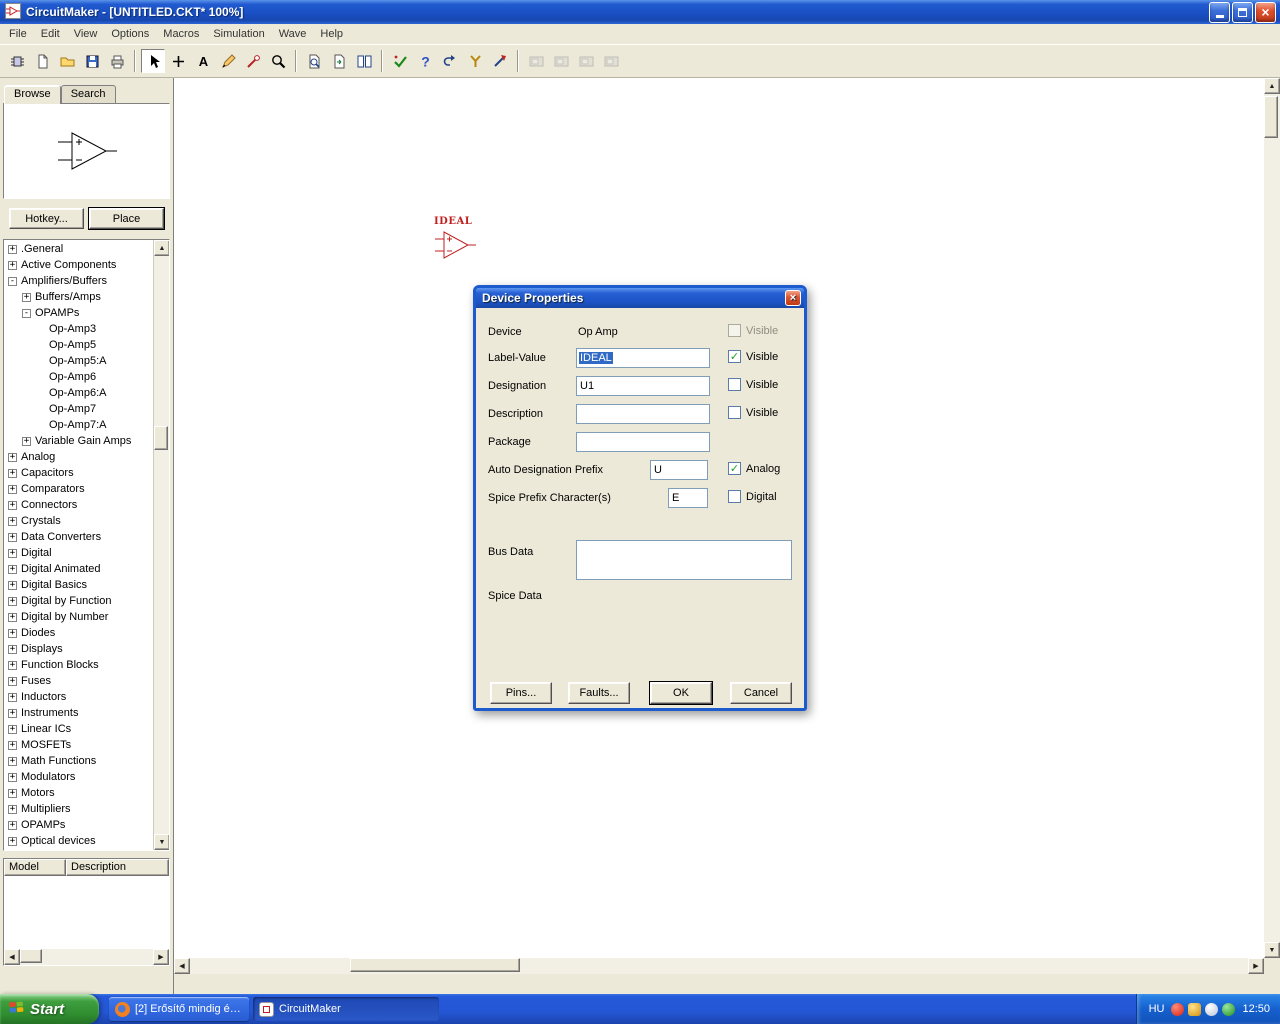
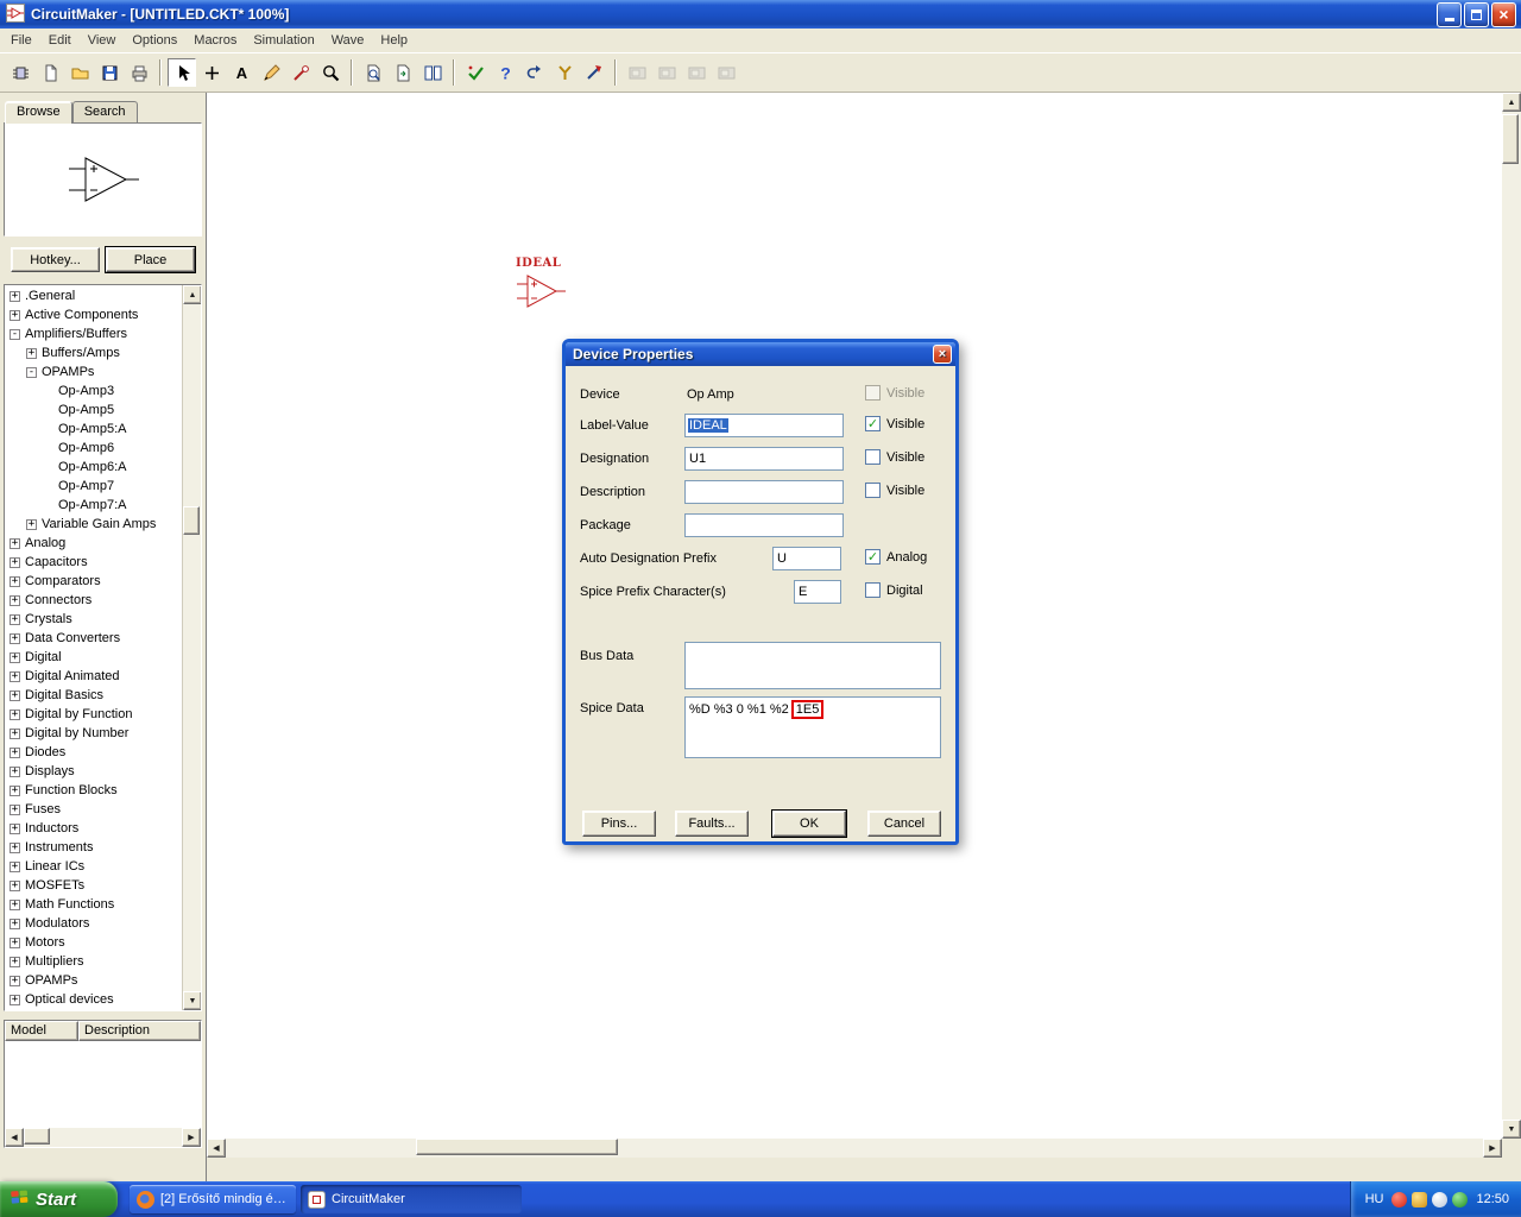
  CircuitMaker - [UNTITLED.CKT* 100%]
  ×
  File
  Edit
  View
  Options
  Macros
  Simulation
  Wave
  Help
  A
  ?
  Browse
  Search
  Hotkey...
  Place
  +
  .General
  +
  Active Components
  -
  Amplifiers/Buffers
  +
  Buffers/Amps
  -
  OPAMPs
  Op-Amp3
  Op-Amp5
  Op-Amp5:A
  Op-Amp6
  Op-Amp6:A
  Op-Amp7
  Op-Amp7:A
  +
  Variable Gain Amps
  +
  Analog
  +
  Capacitors
  +
  Comparators
  +
  Connectors
  +
  Crystals
  +
  Data Converters
  +
  Digital
  +
  Digital Animated
  +
  Digital Basics
  +
  Digital by Function
  +
  Digital by Number
  +
  Diodes
  +
  Displays
  +
  Function Blocks
  +
  Fuses
  +
  Inductors
  +
  Instruments
  +
  Linear ICs
  +
  MOSFETs
  +
  Math Functions
  +
  Modulators
  +
  Motors
  +
  Multipliers
  +
  OPAMPs
  +
  Optical devices
  Model
  Description
  IDEAL
  Device Properties
  ×
  Device
  Op Amp
  Visible
  Label-Value
  IDEAL
  ✓
  Visible
  Designation
  U1
  Visible
  Description
  Visible
  Package
  Auto Designation Prefix
  U
  ✓
  Analog
  Spice Prefix Character(s)
  E
  Digital
  Bus Data
  Spice Data
+ %D %3 0 %1 %2 1E5
  Pins...
  Faults...
  OK
  Cancel
  Start
  [2] Erősítő mindig és ..
  CircuitMaker
  HU
  12:50
